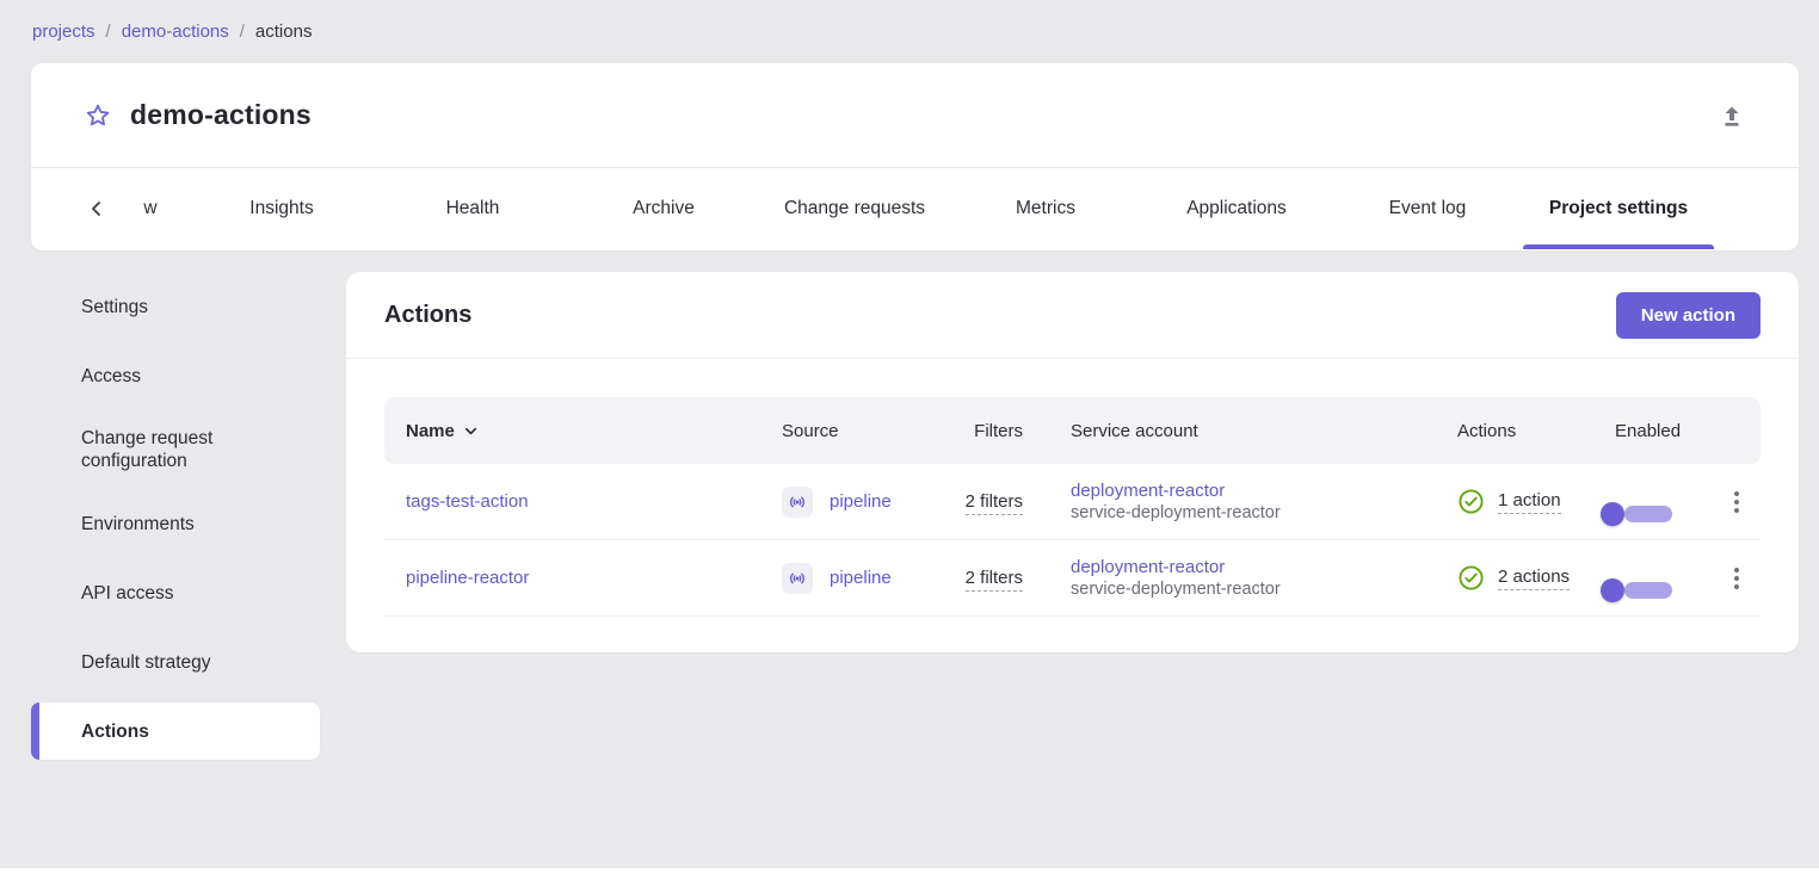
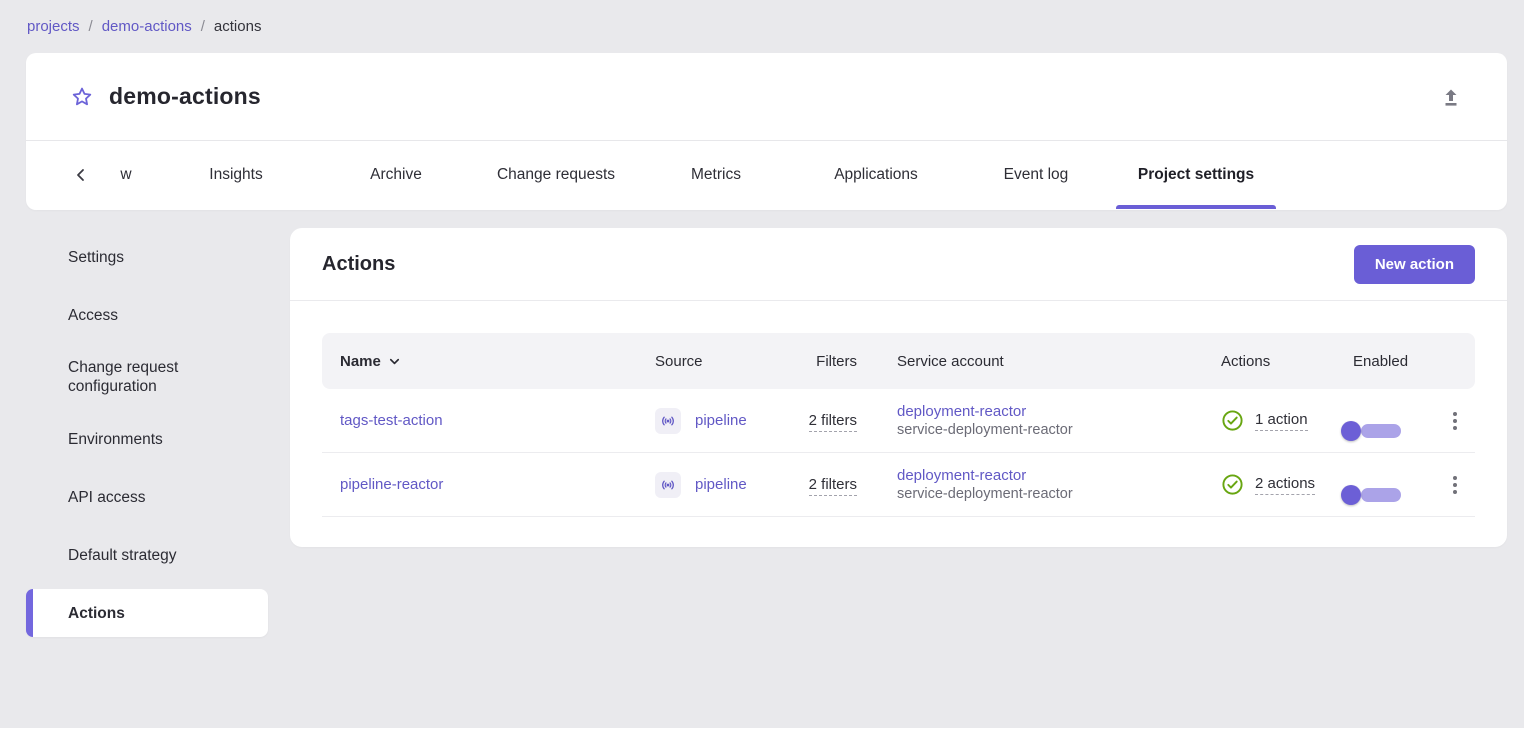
  projects
  /
  demo-actions
  /
  actions
  demo-actions
  w
  Insights
- Health
  Archive
  Change requests
  Metrics
  Applications
  Event log
  Project settings
  Settings
  Access
  Change request configuration
  Environments
  API access
  Default strategy
  Actions
  Actions
  New action
  Name
  Source
  Filters
  Service account
  Actions
  Enabled
  tags-test-action
  pipeline
  2 filters
  deployment-reactor
  service-deployment-reactor
  1 action
  pipeline-reactor
  pipeline
  2 filters
  deployment-reactor
  service-deployment-reactor
  2 actions
